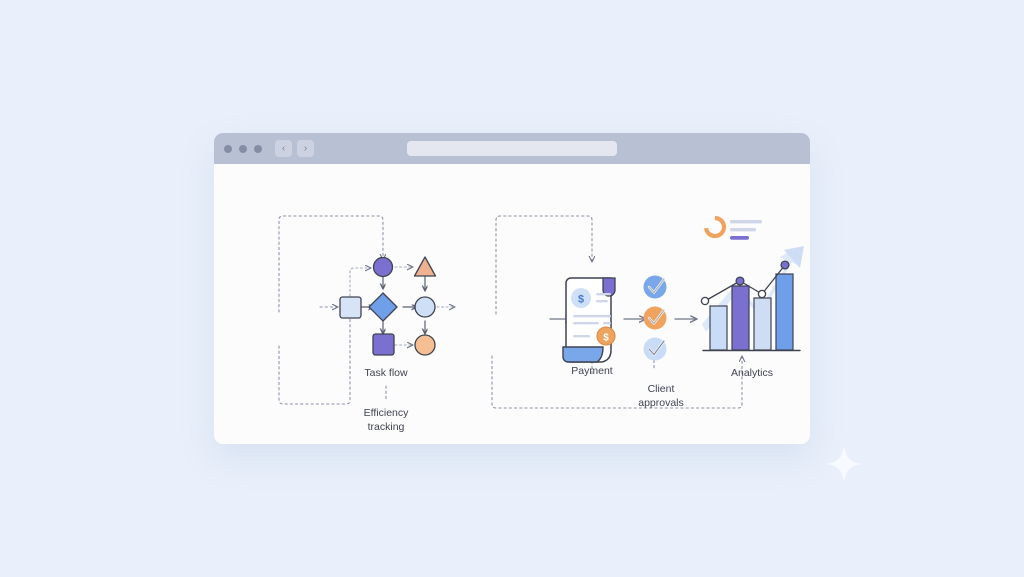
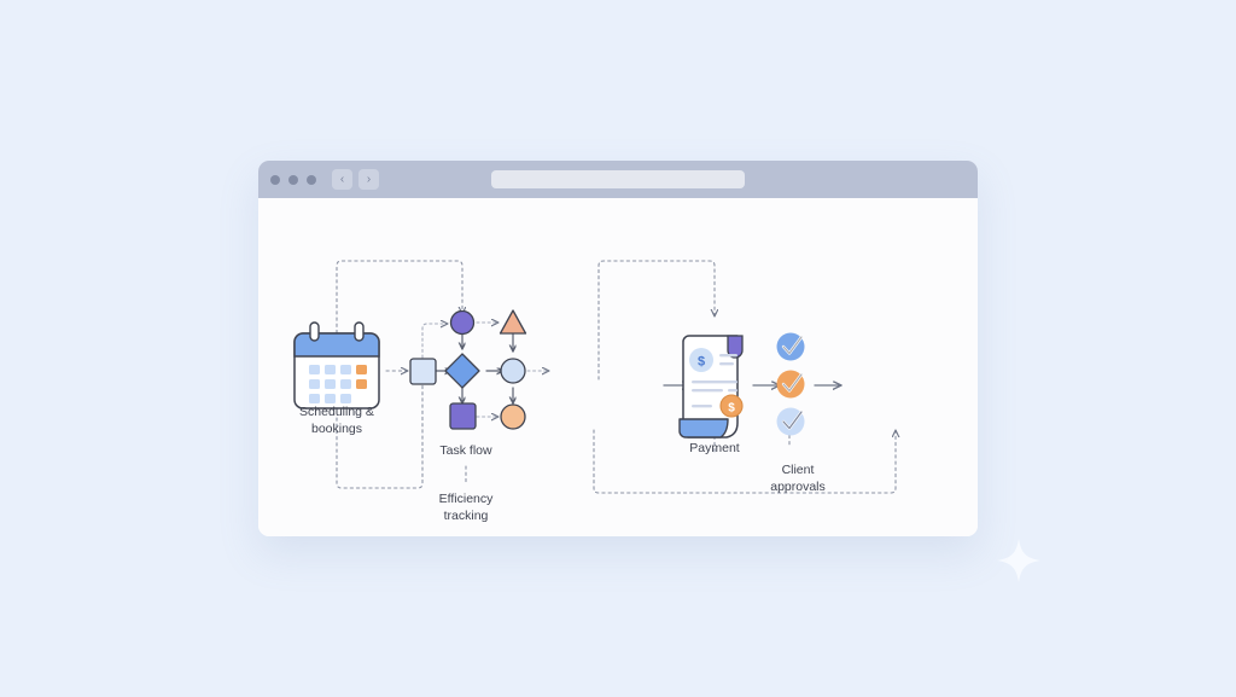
  ‹
  ›
+ Scheduling &
+ bookings
  Task flow
  Efficiency
  tracking
  $
  $
  Payment
  Client
  approvals
- Analytics
